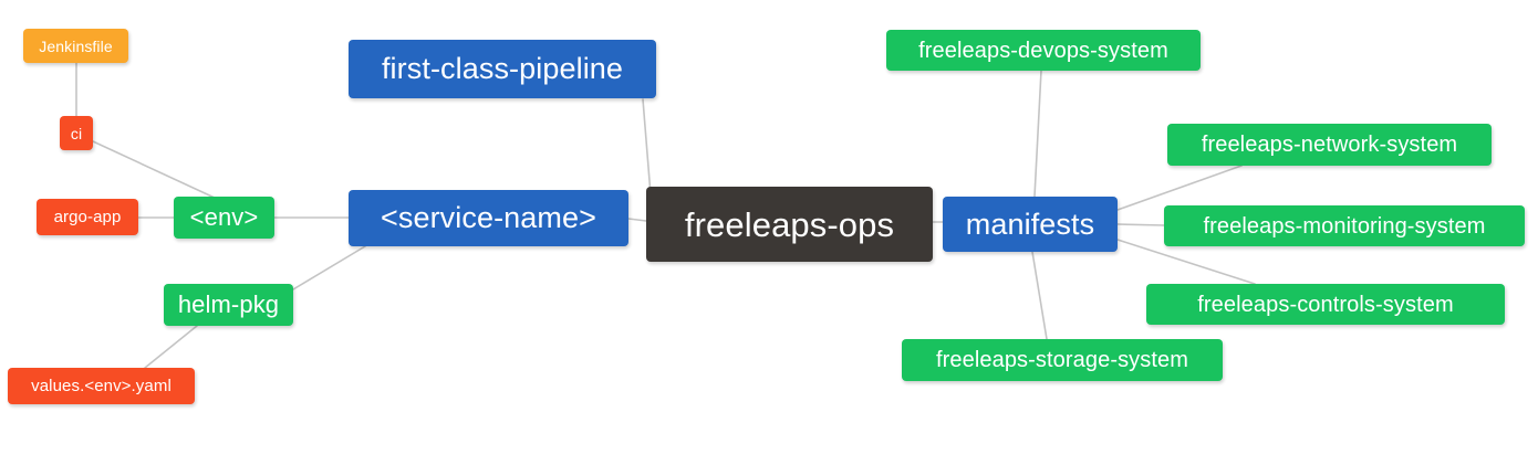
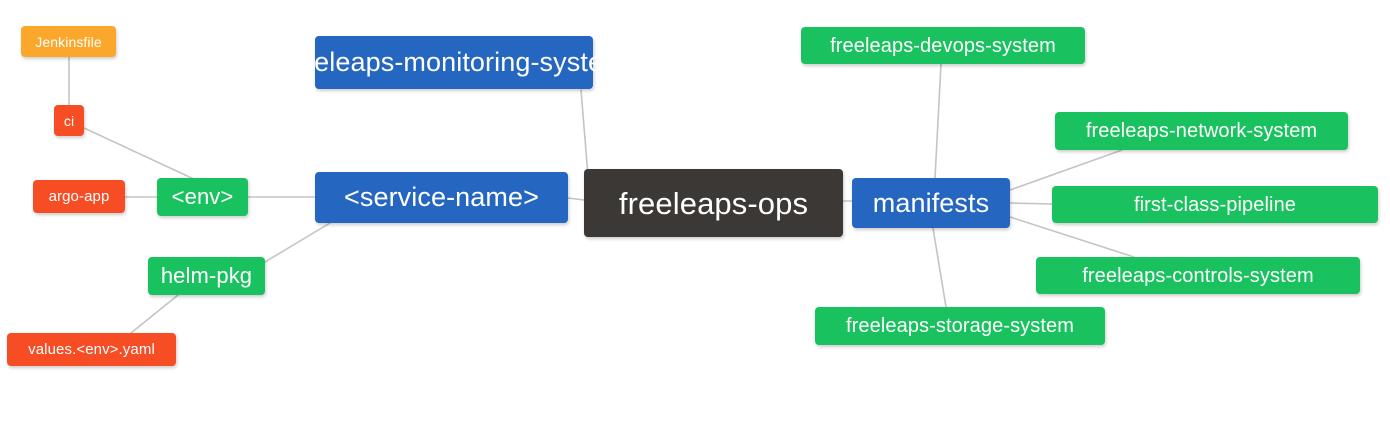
  freeleaps-ops
- first-class-pipeline
+ freeleaps-monitoring-system
  <service-name>
  manifests
  <env>
  helm-pkg
  Jenkinsfile
  ci
  argo-app
  values.<env>.yaml
  freeleaps-devops-system
  freeleaps-network-system
- freeleaps-monitoring-system
+ first-class-pipeline
  freeleaps-controls-system
  freeleaps-storage-system
